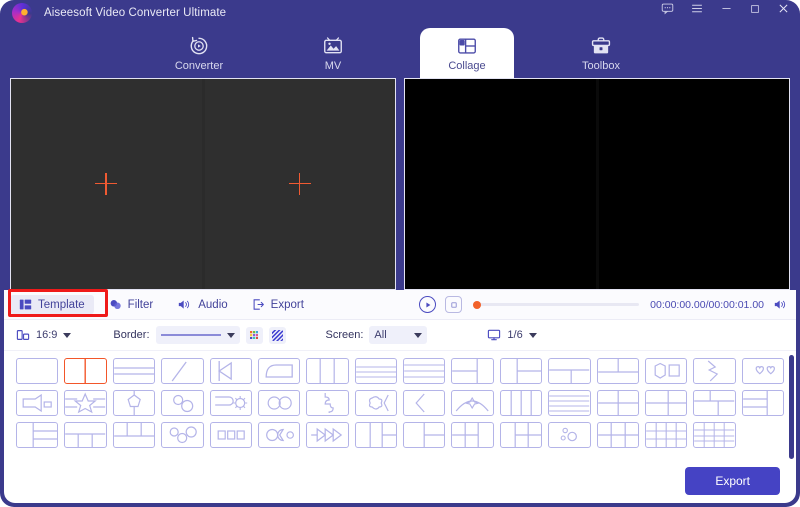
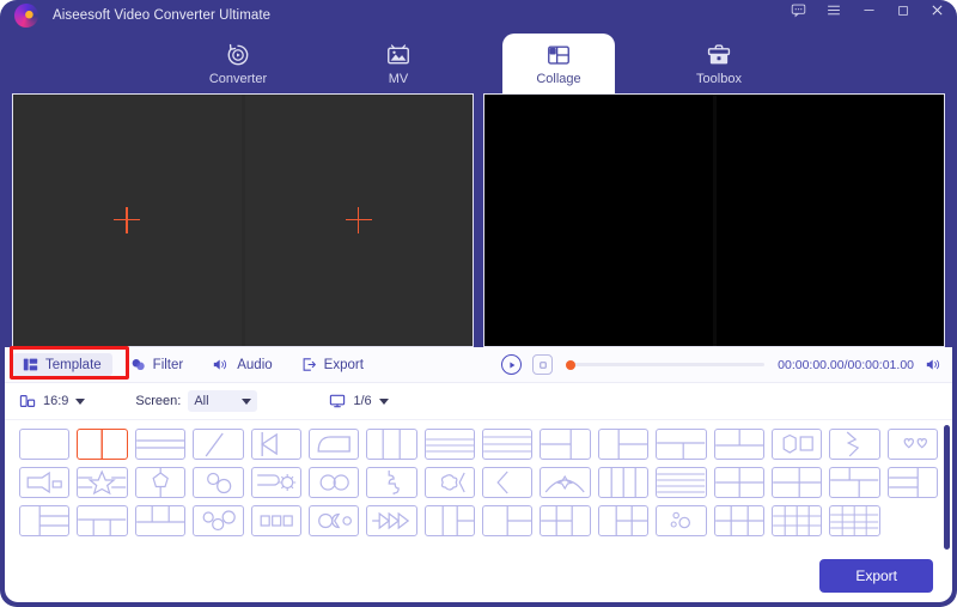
  Aiseesoft Video Converter Ultimate
  Converter
  MV
  Collage
  Toolbox
  Template
  Filter
  Audio
  Export
  00:00:00.00/00:00:01.00
  16:9
- Border:
  Screen:
  All
  1/6
  Export
